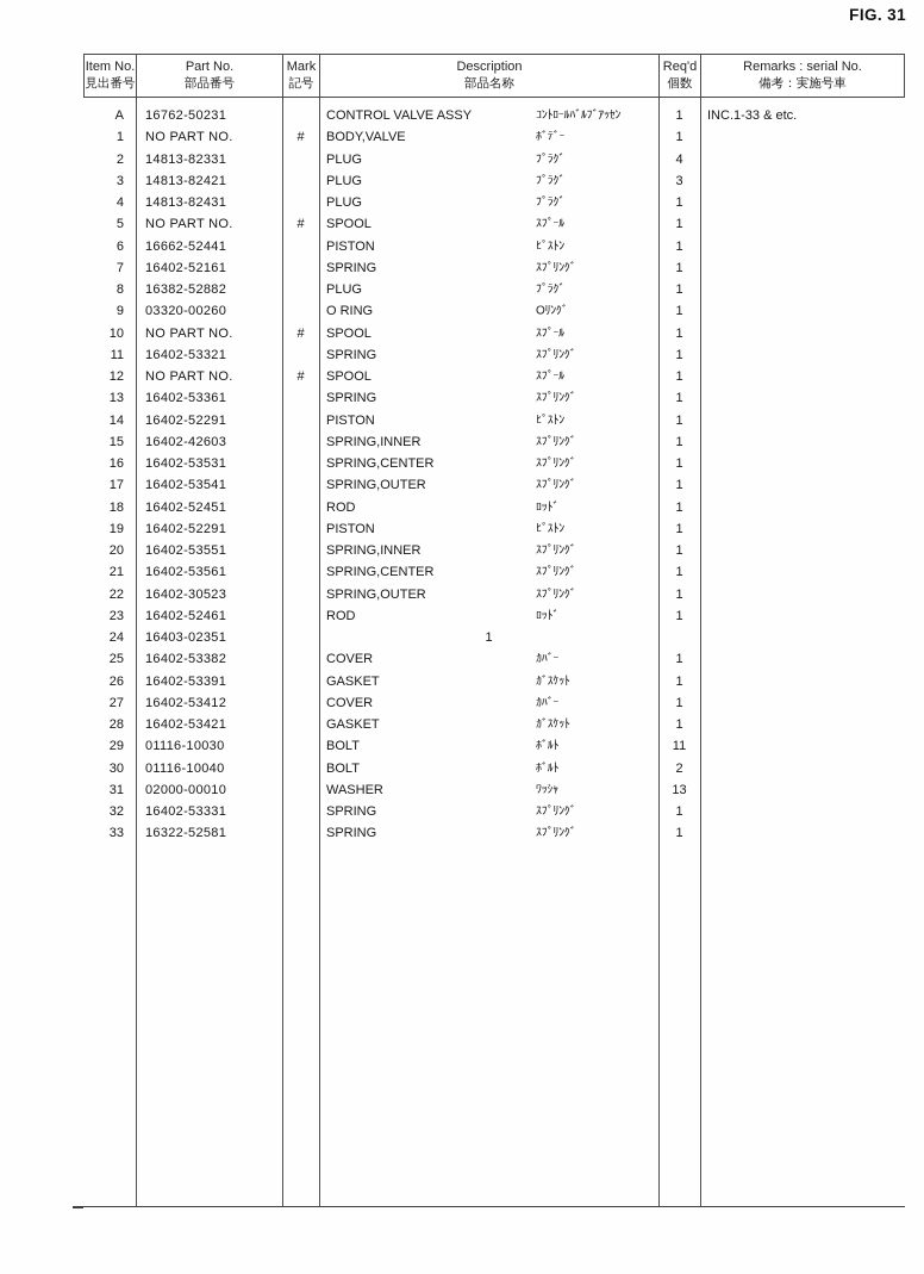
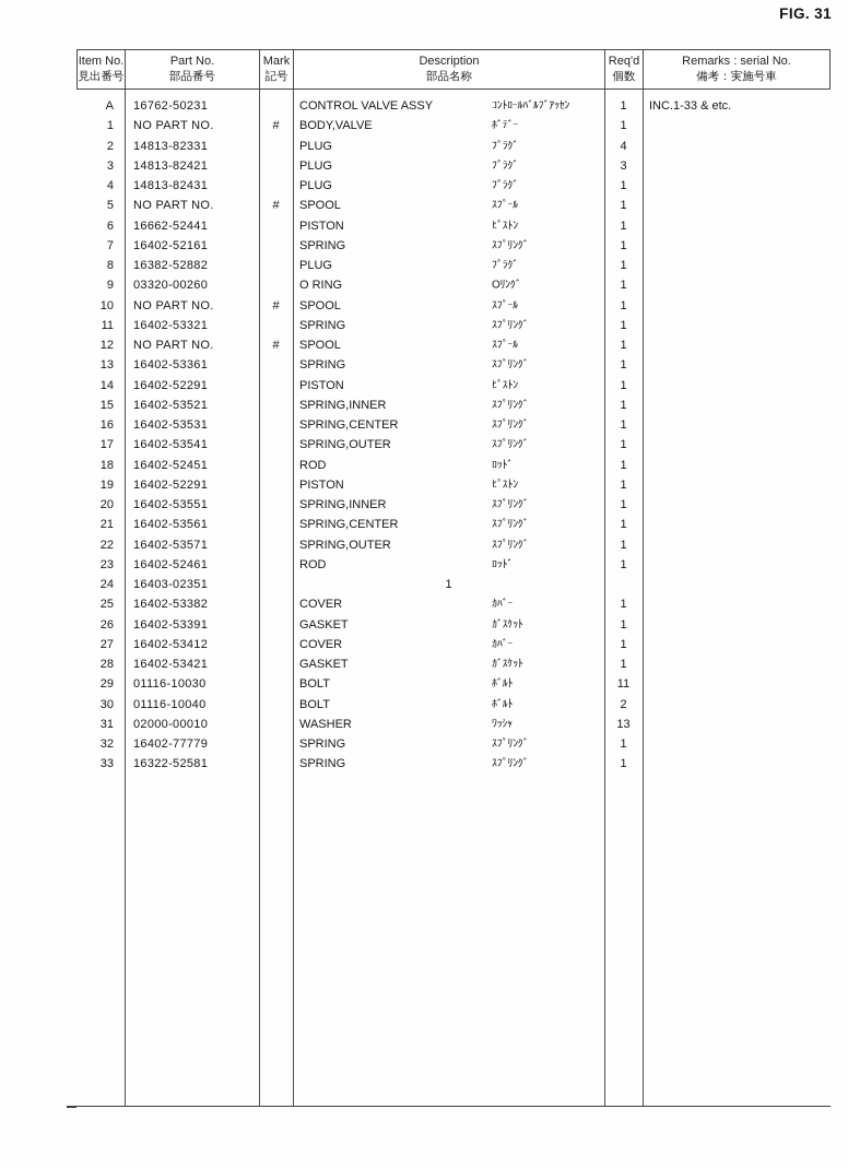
  FIG. 31
  Item No.
  見出番号
  Part No.
  部品番号
  Mark
  記号
  Description
  部品名称
  Req'd
  個数
  Remarks : serial No.
  備考：実施号車
  A
  16762-50231
  CONTROL VALVE ASSY
  ｺﾝﾄﾛｰﾙﾊﾞﾙﾌﾞｱｯｾﾝ
  1
  INC.1-33 & etc.
  1
  NO PART NO.
  #
  BODY,VALVE
  ﾎﾞﾃﾞｰ
  1
  2
  14813-82331
  PLUG
  ﾌﾟﾗｸﾞ
  4
  3
  14813-82421
  PLUG
  ﾌﾟﾗｸﾞ
  3
  4
  14813-82431
  PLUG
  ﾌﾟﾗｸﾞ
  1
  5
  NO PART NO.
  #
  SPOOL
  ｽﾌﾟｰﾙ
  1
  6
  16662-52441
  PISTON
  ﾋﾟｽﾄﾝ
  1
  7
  16402-52161
  SPRING
  ｽﾌﾟﾘﾝｸﾞ
  1
  8
  16382-52882
  PLUG
  ﾌﾟﾗｸﾞ
  1
  9
  03320-00260
  O RING
  Oﾘﾝｸﾞ
  1
  10
  NO PART NO.
  #
  SPOOL
  ｽﾌﾟｰﾙ
  1
  11
  16402-53321
  SPRING
  ｽﾌﾟﾘﾝｸﾞ
  1
  12
  NO PART NO.
  #
  SPOOL
  ｽﾌﾟｰﾙ
  1
  13
  16402-53361
  SPRING
  ｽﾌﾟﾘﾝｸﾞ
  1
  14
  16402-52291
  PISTON
  ﾋﾟｽﾄﾝ
  1
  15
- 16402-42603
+ 16402-53521
  SPRING,INNER
  ｽﾌﾟﾘﾝｸﾞ
  1
  16
  16402-53531
  SPRING,CENTER
  ｽﾌﾟﾘﾝｸﾞ
  1
  17
  16402-53541
  SPRING,OUTER
  ｽﾌﾟﾘﾝｸﾞ
  1
  18
  16402-52451
  ROD
  ﾛｯﾄﾞ
  1
  19
  16402-52291
  PISTON
  ﾋﾟｽﾄﾝ
  1
  20
  16402-53551
  SPRING,INNER
  ｽﾌﾟﾘﾝｸﾞ
  1
  21
  16402-53561
  SPRING,CENTER
  ｽﾌﾟﾘﾝｸﾞ
  1
  22
- 16402-30523
+ 16402-53571
  SPRING,OUTER
  ｽﾌﾟﾘﾝｸﾞ
  1
  23
  16402-52461
  ROD
  ﾛｯﾄﾞ
  1
  24
  16403-02351
  1
  25
  16402-53382
  COVER
  ｶﾊﾞｰ
  1
  26
  16402-53391
  GASKET
  ｶﾞｽｹｯﾄ
  1
  27
  16402-53412
  COVER
  ｶﾊﾞｰ
  1
  28
  16402-53421
  GASKET
  ｶﾞｽｹｯﾄ
  1
  29
  01116-10030
  BOLT
  ﾎﾞﾙﾄ
  11
  30
  01116-10040
  BOLT
  ﾎﾞﾙﾄ
  2
  31
  02000-00010
  WASHER
  ﾜｯｼｬ
  13
  32
- 16402-53331
+ 16402-77779
  SPRING
  ｽﾌﾟﾘﾝｸﾞ
  1
  33
  16322-52581
  SPRING
  ｽﾌﾟﾘﾝｸﾞ
  1
